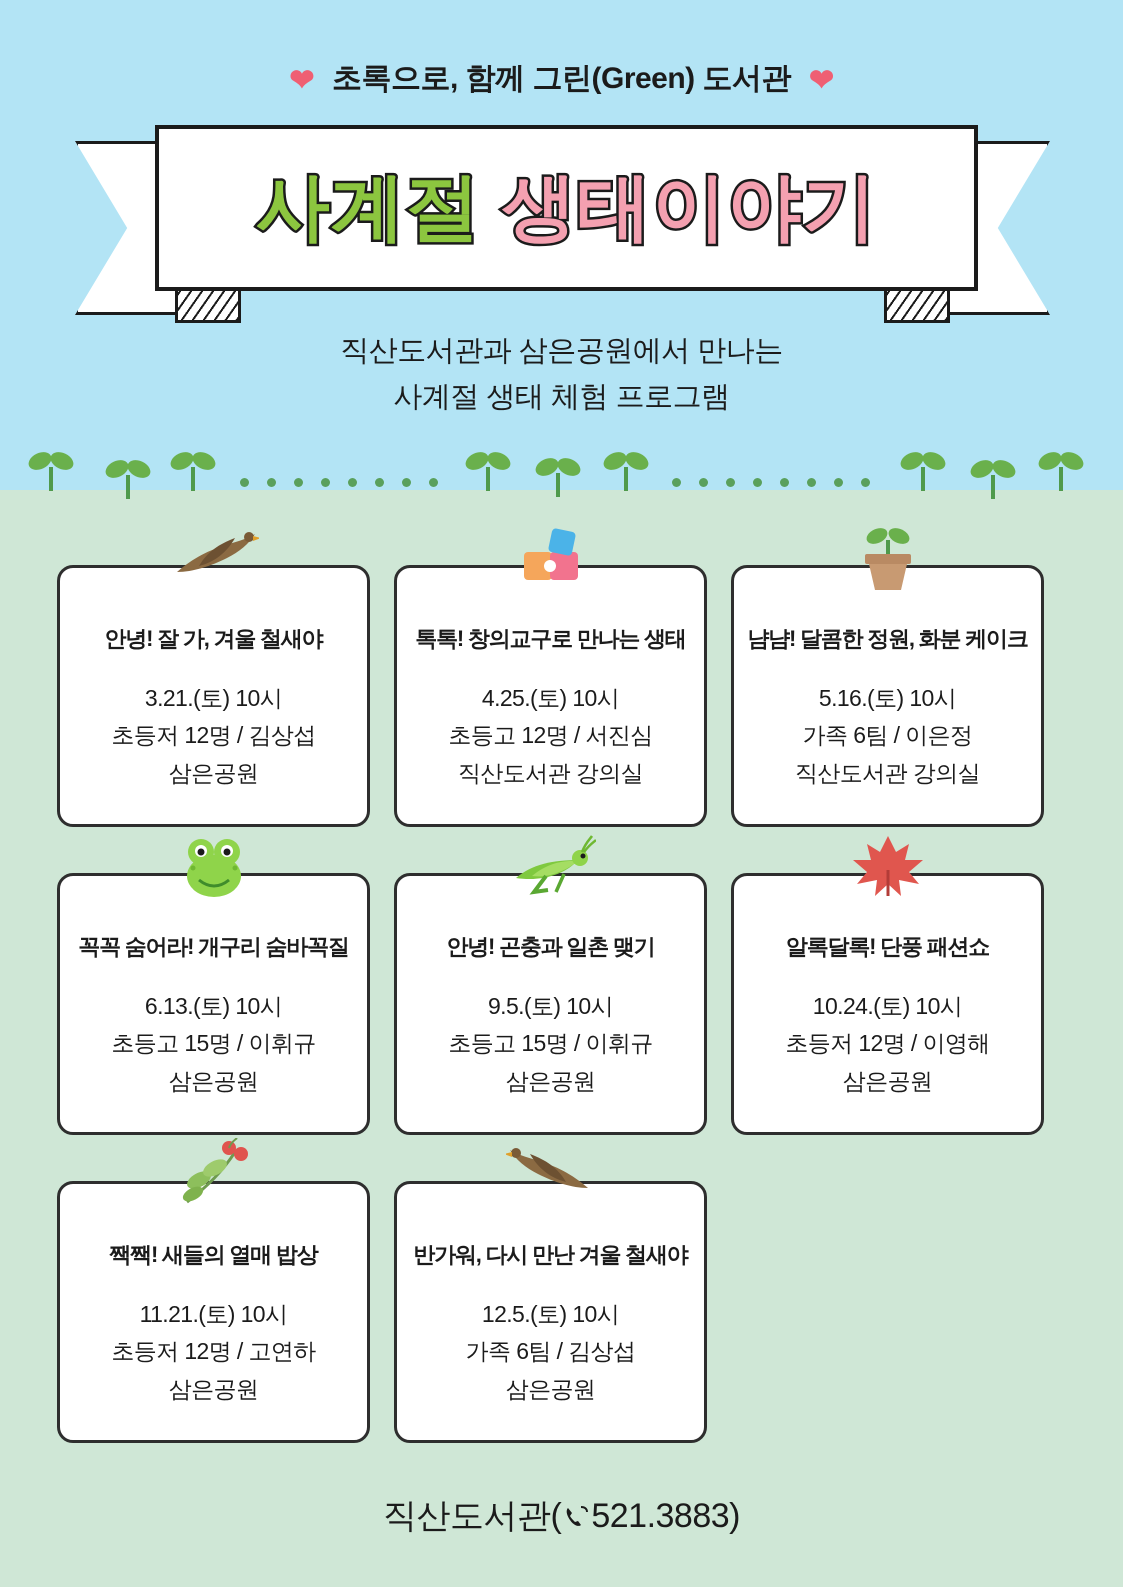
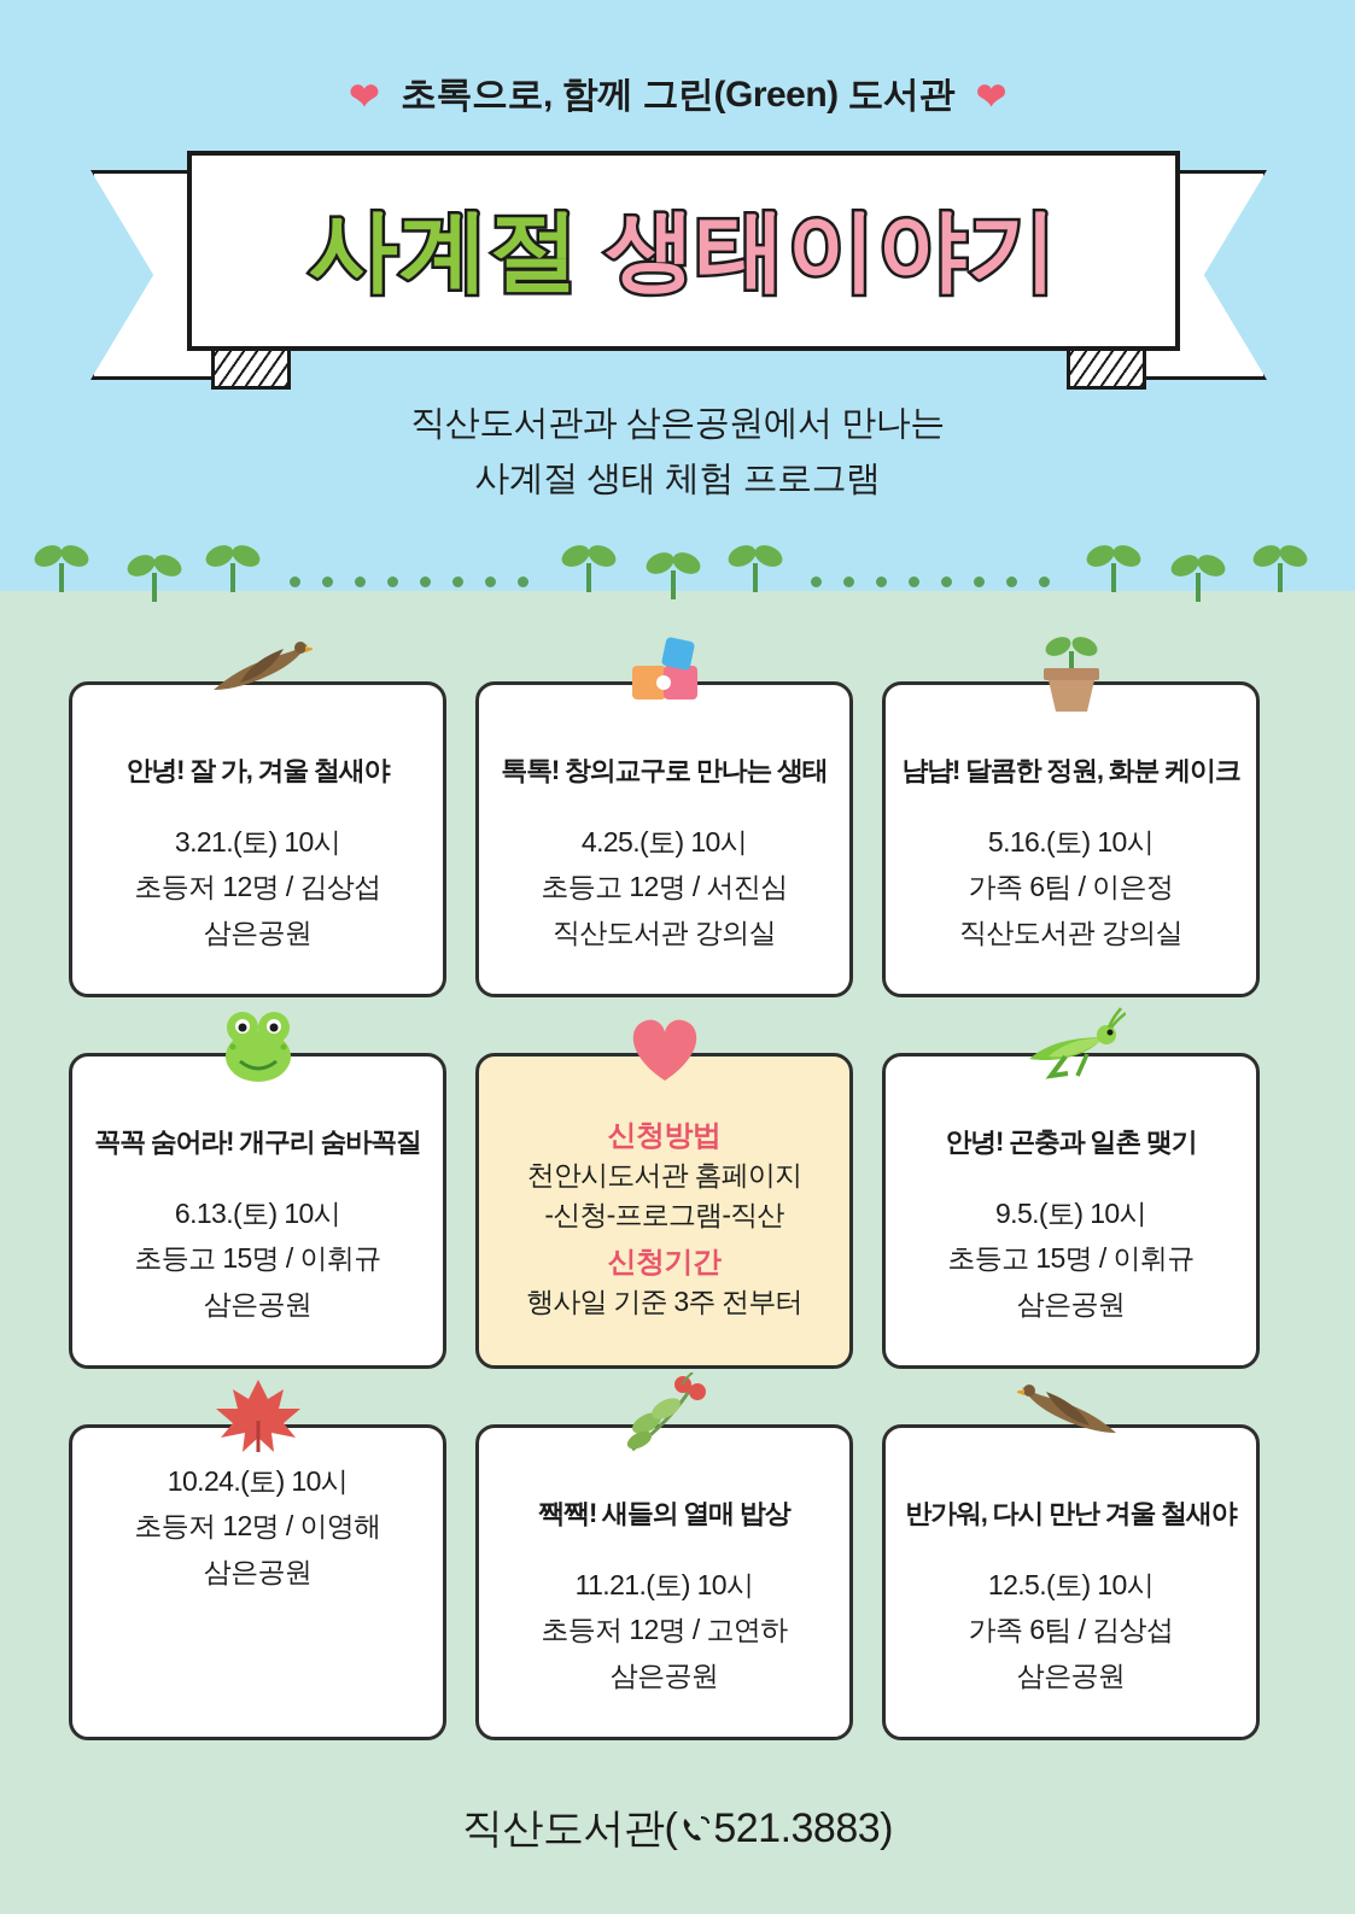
  ❤ 초록으로, 함께 그린(Green) 도서관 ❤
  사계절 생태이야기
  직산도서관과 삼은공원에서 만나는
  사계절 생태 체험 프로그램
  안녕! 잘 가, 겨울 철새야
  3.21.(토) 10시
  초등저 12명 / 김상섭
  삼은공원
  톡톡! 창의교구로 만나는 생태
  4.25.(토) 10시
  초등고 12명 / 서진심
  직산도서관 강의실
  냠냠! 달콤한 정원, 화분 케이크
  5.16.(토) 10시
  가족 6팀 / 이은정
  직산도서관 강의실
  꼭꼭 숨어라! 개구리 숨바꼭질
  6.13.(토) 10시
  초등고 15명 / 이휘규
  삼은공원
+ 신청방법
+ 천안시도서관 홈페이지
+ -신청-프로그램-직산
+ 신청기간
+ 행사일 기준 3주 전부터
  안녕! 곤충과 일촌 맺기
  9.5.(토) 10시
  초등고 15명 / 이휘규
  삼은공원
- 알록달록! 단풍 패션쇼
  10.24.(토) 10시
  초등저 12명 / 이영해
  삼은공원
  짹짹! 새들의 열매 밥상
  11.21.(토) 10시
  초등저 12명 / 고연하
  삼은공원
  반가워, 다시 만난 겨울 철새야
  12.5.(토) 10시
  가족 6팀 / 김상섭
  삼은공원
  직산도서관( 521.3883)
